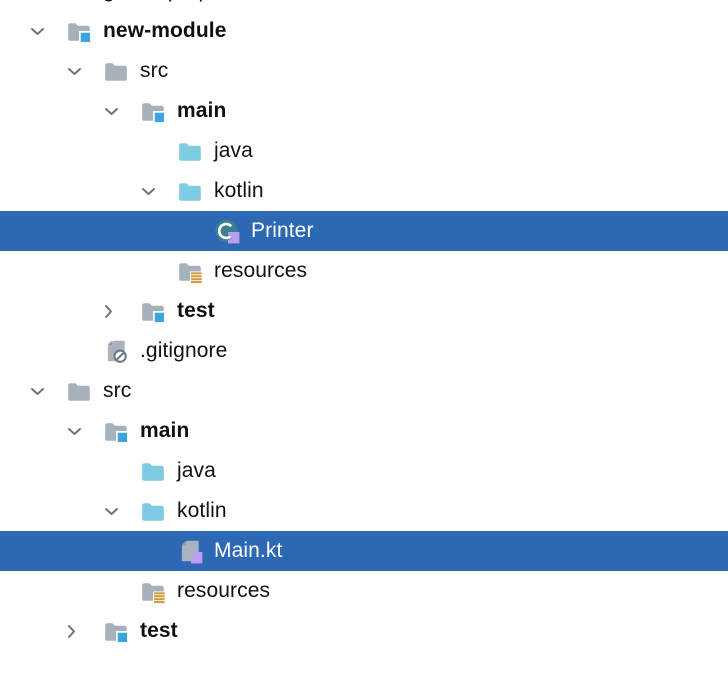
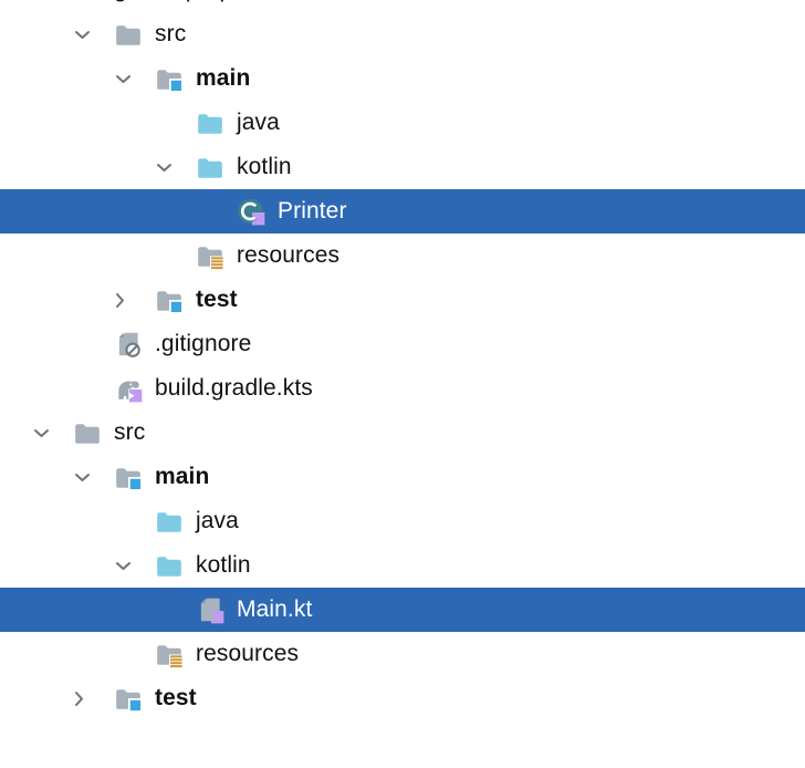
- new-module
  src
  main
  java
  kotlin
  Printer
  resources
  test
  .gitignore
+ build.gradle.kts
  src
  main
  java
  kotlin
  Main.kt
  resources
  test
